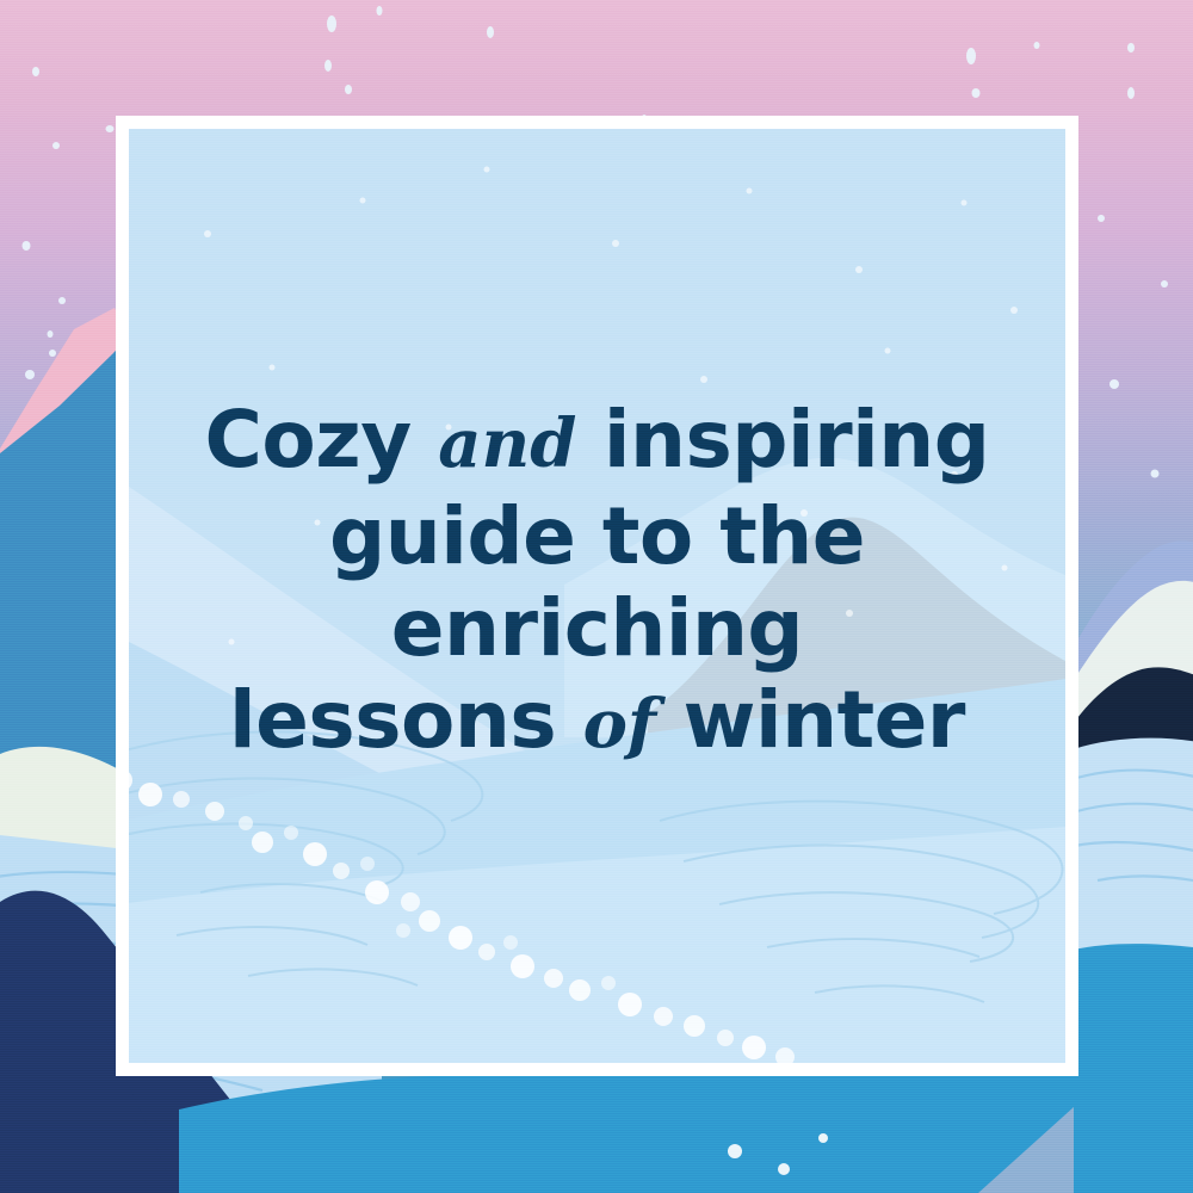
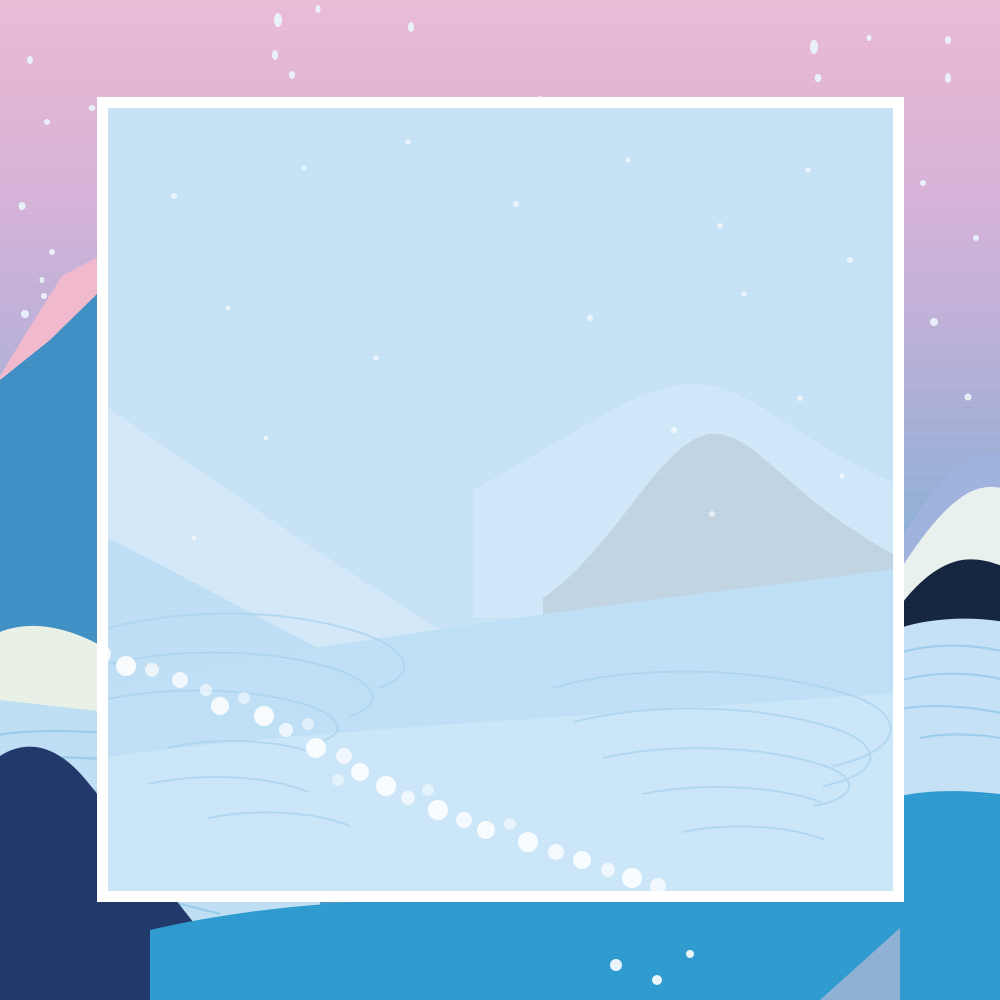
- Cozy and inspiring
- guide to the
- enriching
- lessons of winter
